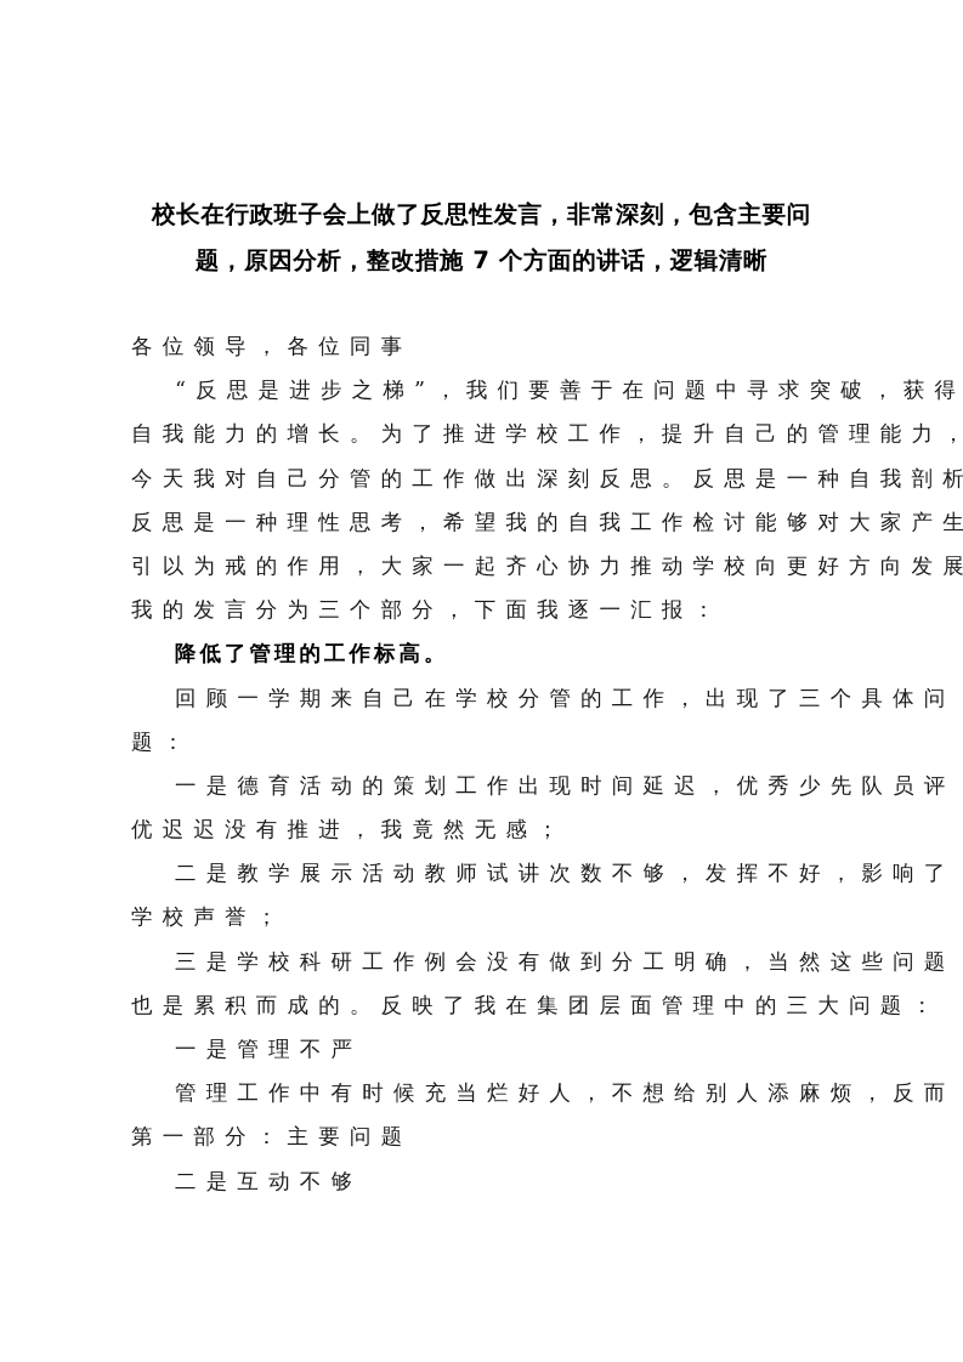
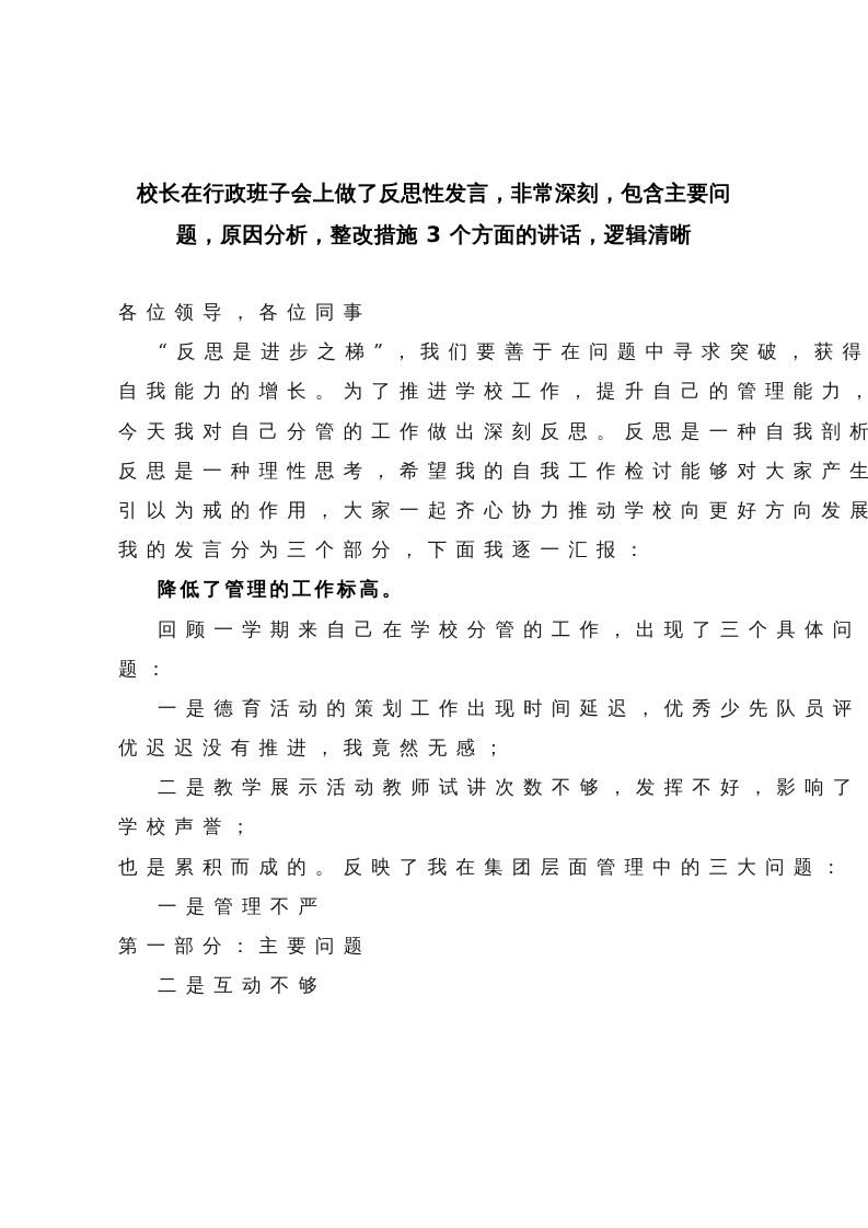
  校长在行政班子会上做了反思性发言，非常深刻，包含主要问
- 题，原因分析，整改措施 7 个方面的讲话，逻辑清晰
+ 题，原因分析，整改措施 3 个方面的讲话，逻辑清晰
  各位领导，各位同事
  “反思是进步之梯”，我们要善于在问题中寻求突破，获得
  自我能力的增长。为了推进学校工作，提升自己的管理能力，
  今天我对自己分管的工作做出深刻反思。反思是一种自我剖析
  反思是一种理性思考，希望我的自我工作检讨能够对大家产生
  引以为戒的作用，大家一起齐心协力推动学校向更好方向发展
  我的发言分为三个部分，下面我逐一汇报：
  降低了管理的工作标高。
  回顾一学期来自己在学校分管的工作，出现了三个具体问
  题：
  一是德育活动的策划工作出现时间延迟，优秀少先队员评
  优迟迟没有推进，我竟然无感；
  二是教学展示活动教师试讲次数不够，发挥不好，影响了
  学校声誉；
- 三是学校科研工作例会没有做到分工明确，当然这些问题
  也是累积而成的。反映了我在集团层面管理中的三大问题：
  一是管理不严
- 管理工作中有时候充当烂好人，不想给别人添麻烦，反而
  第一部分：主要问题
  二是互动不够
